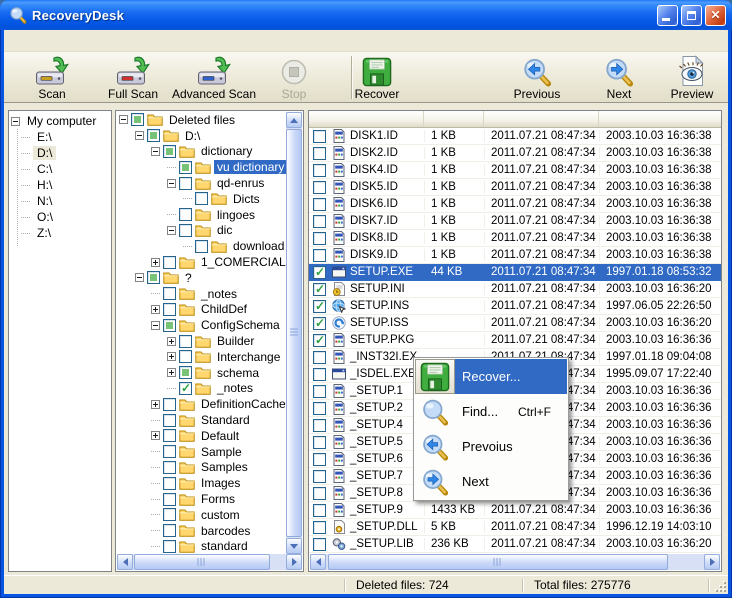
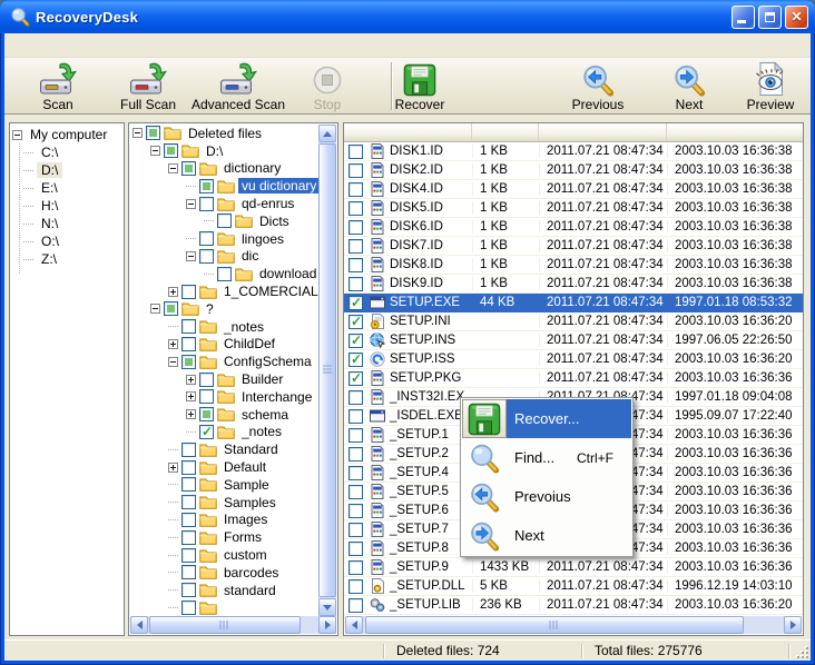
  RecoveryDesk
  ✕
  Scan
  Full Scan
  Advanced Scan
  Stop
  Recover
  Previous
  Next
  Preview
  My computer
- E:\
+ C:\
  D:\
- C:\
+ E:\
  H:\
  N:\
  O:\
  Z:\
  Deleted files
  D:\
  dictionary
  vu dictionary
  qd-enrus
  Dicts
  lingoes
  dic
  download
  1_COMERCIAL
  ?
  _notes
  ChildDef
  ConfigSchema
  Builder
  Interchange
  schema
  _notes
- DefinitionCache
  Standard
  Default
  Sample
  Samples
  Images
  Forms
  custom
  barcodes
  standard
  DISK1.ID
  1 KB
  2011.07.21 08:47:34
  2003.10.03 16:36:38
  DISK2.ID
  1 KB
  2011.07.21 08:47:34
  2003.10.03 16:36:38
  DISK4.ID
  1 KB
  2011.07.21 08:47:34
  2003.10.03 16:36:38
  DISK5.ID
  1 KB
  2011.07.21 08:47:34
  2003.10.03 16:36:38
  DISK6.ID
  1 KB
  2011.07.21 08:47:34
  2003.10.03 16:36:38
  DISK7.ID
  1 KB
  2011.07.21 08:47:34
  2003.10.03 16:36:38
  DISK8.ID
  1 KB
  2011.07.21 08:47:34
  2003.10.03 16:36:38
  DISK9.ID
  1 KB
  2011.07.21 08:47:34
  2003.10.03 16:36:38
  SETUP.EXE
  44 KB
  2011.07.21 08:47:34
  1997.01.18 08:53:32
  SETUP.INI
  2011.07.21 08:47:34
  2003.10.03 16:36:20
  SETUP.INS
  2011.07.21 08:47:34
  1997.06.05 22:26:50
  SETUP.ISS
  2011.07.21 08:47:34
  2003.10.03 16:36:20
  SETUP.PKG
  2011.07.21 08:47:34
  2003.10.03 16:36:36
  _INST32I.E
  1997.01.18 09:04:08
  _ISDEL.EXE
  1995.09.07 17:22:40
  _SETUP.1
  2003.10.03 16:36:36
  _SETUP.2
  2003.10.03 16:36:36
  _SETUP.4
  2003.10.03 16:36:36
  _SETUP.5
  2003.10.03 16:36:36
  _SETUP.6
  2003.10.03 16:36:36
  _SETUP.7
  2003.10.03 16:36:36
  _SETUP.8
  2003.10.03 16:36:36
  _SETUP.9
  1433 KB
  2011.07.21 08:47:34
  2003.10.03 16:36:36
  _SETUP.DLL
  5 KB
  2011.07.21 08:47:34
  1996.12.19 14:03:10
  _SETUP.LIB
  236 KB
  2011.07.21 08:47:34
  2003.10.03 16:36:20
  Recover...
  Find...
  Ctrl+F
  Prevoius
  Next
  Deleted files: 724
  Total files: 275776
